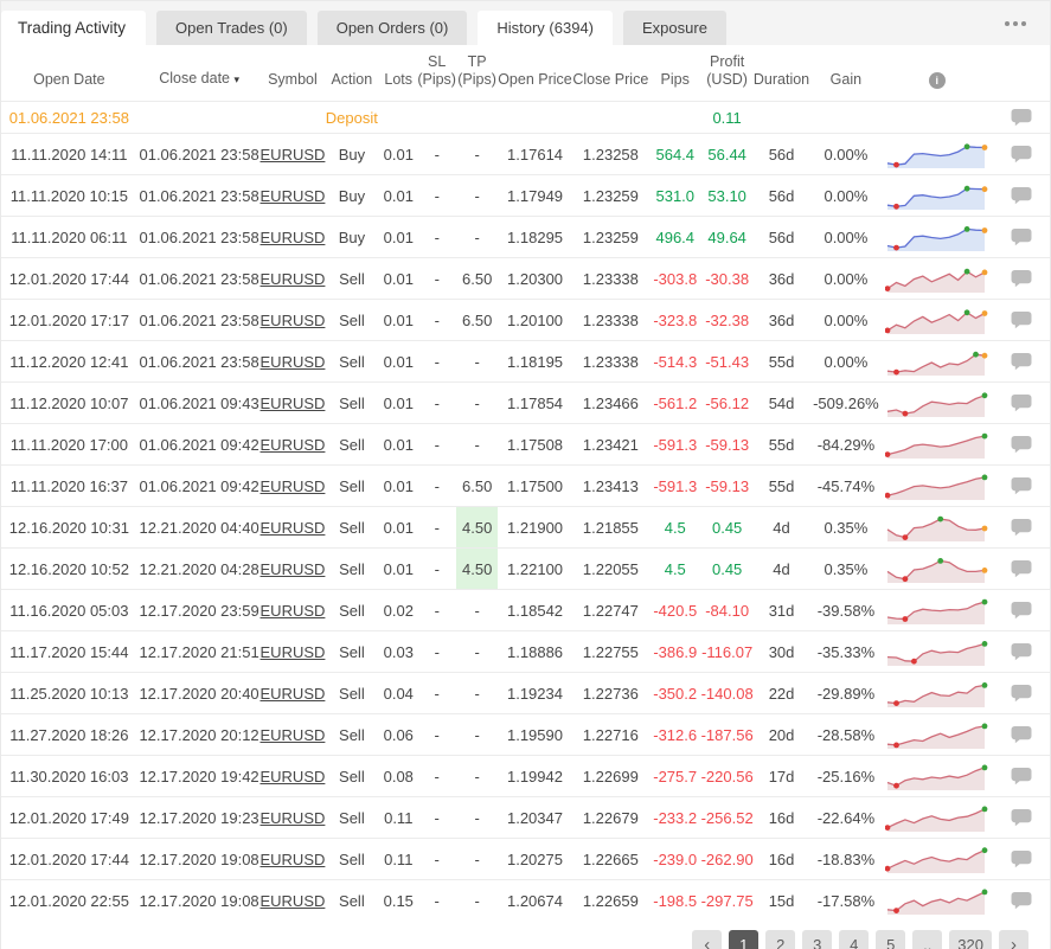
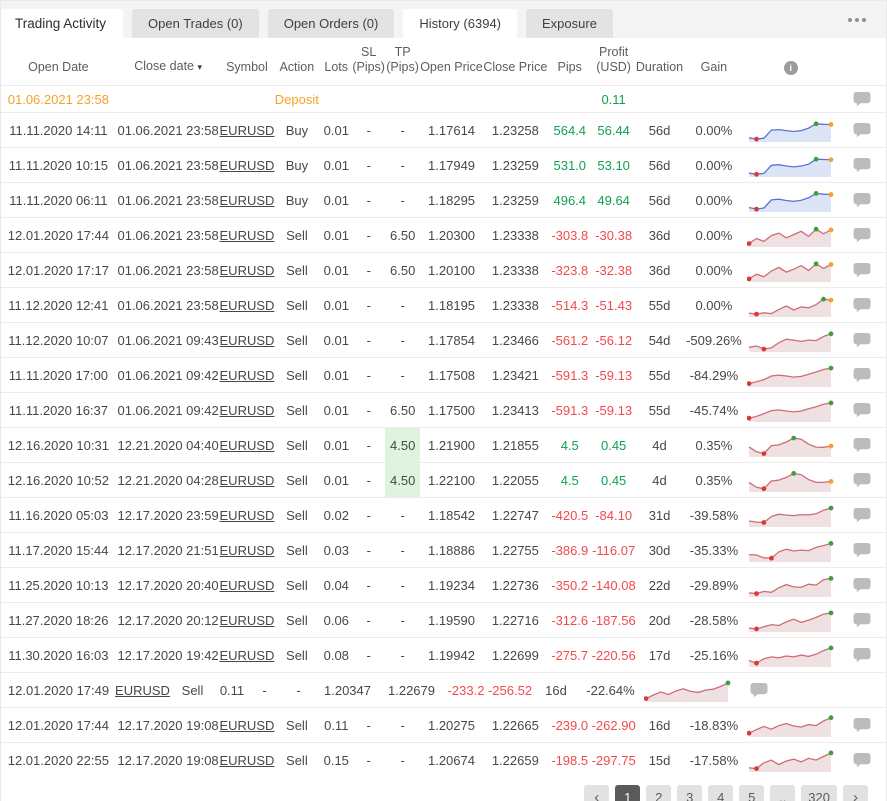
  Trading Activity
  Open Trades (0)
  Open Orders (0)
  History (6394)
  Exposure
  Open Date
  Close date ▾
  Symbol
  Action
  Lots
  SL
  (Pips)
  TP
  (Pips)
  Open Price
  Close Price
  Pips
  Profit
  (USD)
  Duration
  Gain
  i
  01.06.2021 23:58
  Deposit
  0.11
  11.11.2020 14:11
  01.06.2021 23:58
  EURUSD
  Buy
  0.01
  -
  -
  1.17614
  1.23258
  564.4
  56.44
  56d
  0.00%
  11.11.2020 10:15
  01.06.2021 23:58
  EURUSD
  Buy
  0.01
  -
  -
  1.17949
  1.23259
  531.0
  53.10
  56d
  0.00%
  11.11.2020 06:11
  01.06.2021 23:58
  EURUSD
  Buy
  0.01
  -
  -
  1.18295
  1.23259
  496.4
  49.64
  56d
  0.00%
  12.01.2020 17:44
  01.06.2021 23:58
  EURUSD
  Sell
  0.01
  -
  6.50
  1.20300
  1.23338
  -303.8
  -30.38
  36d
  0.00%
  12.01.2020 17:17
  01.06.2021 23:58
  EURUSD
  Sell
  0.01
  -
  6.50
  1.20100
  1.23338
  -323.8
  -32.38
  36d
  0.00%
  11.12.2020 12:41
  01.06.2021 23:58
  EURUSD
  Sell
  0.01
  -
  -
  1.18195
  1.23338
  -514.3
  -51.43
  55d
  0.00%
  11.12.2020 10:07
  01.06.2021 09:43
  EURUSD
  Sell
  0.01
  -
  -
  1.17854
  1.23466
  -561.2
  -56.12
  54d
  -509.26%
  11.11.2020 17:00
  01.06.2021 09:42
  EURUSD
  Sell
  0.01
  -
  -
  1.17508
  1.23421
  -591.3
  -59.13
  55d
  -84.29%
  11.11.2020 16:37
  01.06.2021 09:42
  EURUSD
  Sell
  0.01
  -
  6.50
  1.17500
  1.23413
  -591.3
  -59.13
  55d
  -45.74%
  12.16.2020 10:31
  12.21.2020 04:40
  EURUSD
  Sell
  0.01
  -
  4.50
  1.21900
  1.21855
  4.5
  0.45
  4d
  0.35%
  12.16.2020 10:52
  12.21.2020 04:28
  EURUSD
  Sell
  0.01
  -
  4.50
  1.22100
  1.22055
  4.5
  0.45
  4d
  0.35%
  11.16.2020 05:03
  12.17.2020 23:59
  EURUSD
  Sell
  0.02
  -
  -
  1.18542
  1.22747
  -420.5
  -84.10
  31d
  -39.58%
  11.17.2020 15:44
  12.17.2020 21:51
  EURUSD
  Sell
  0.03
  -
  -
  1.18886
  1.22755
  -386.9
  -116.07
  30d
  -35.33%
  11.25.2020 10:13
  12.17.2020 20:40
  EURUSD
  Sell
  0.04
  -
  -
  1.19234
  1.22736
  -350.2
  -140.08
  22d
  -29.89%
  11.27.2020 18:26
  12.17.2020 20:12
  EURUSD
  Sell
  0.06
  -
  -
  1.19590
  1.22716
  -312.6
  -187.56
  20d
  -28.58%
  11.30.2020 16:03
  12.17.2020 19:42
  EURUSD
  Sell
  0.08
  -
  -
  1.19942
  1.22699
  -275.7
  -220.56
  17d
  -25.16%
  12.01.2020 17:49
- 12.17.2020 19:23
  EURUSD
  Sell
  0.11
  -
  -
  1.20347
  1.22679
  -233.2
  -256.52
  16d
  -22.64%
  12.01.2020 17:44
  12.17.2020 19:08
  EURUSD
  Sell
  0.11
  -
  -
  1.20275
  1.22665
  -239.0
  -262.90
  16d
  -18.83%
  12.01.2020 22:55
  12.17.2020 19:08
  EURUSD
  Sell
  0.15
  -
  -
  1.20674
  1.22659
  -198.5
  -297.75
  15d
  -17.58%
  ‹
  1
  2
  3
  4
  5
  ..
  320
  ›
